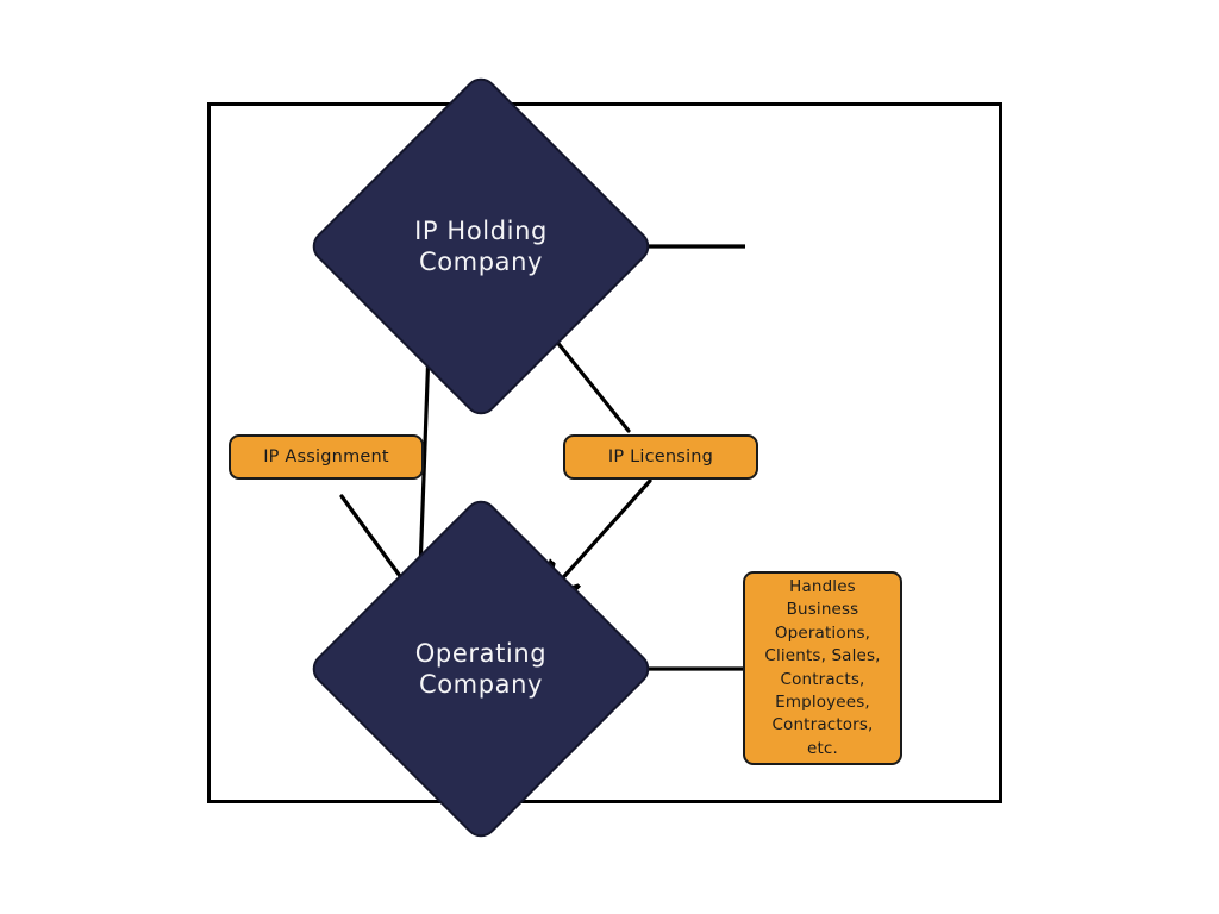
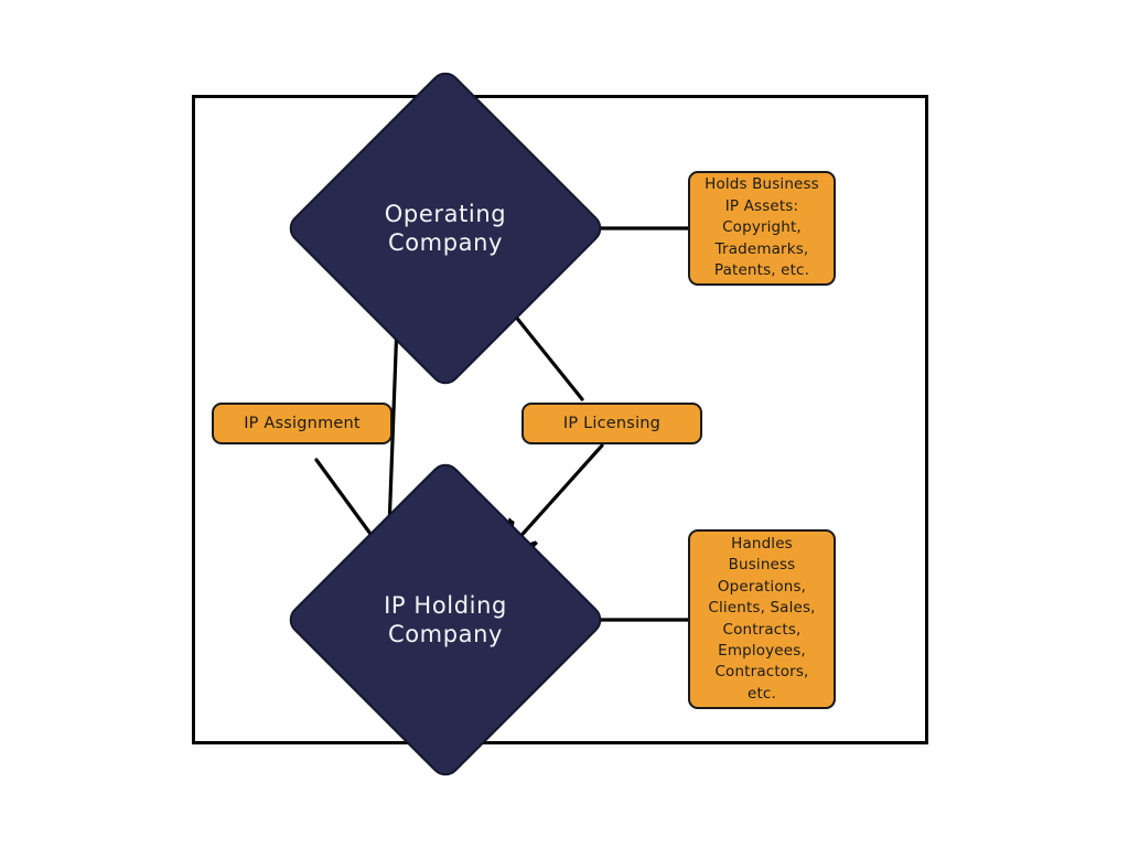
- IP Holding
+ Operating
  Company
- Operating
+ IP Holding
  Company
+ Holds Business IP Assets: Copyright, Trademarks, Patents, etc.
  Handles Business Operations, Clients, Sales, Contracts, Employees, Contractors, etc.
  IP Assignment
  IP Licensing
